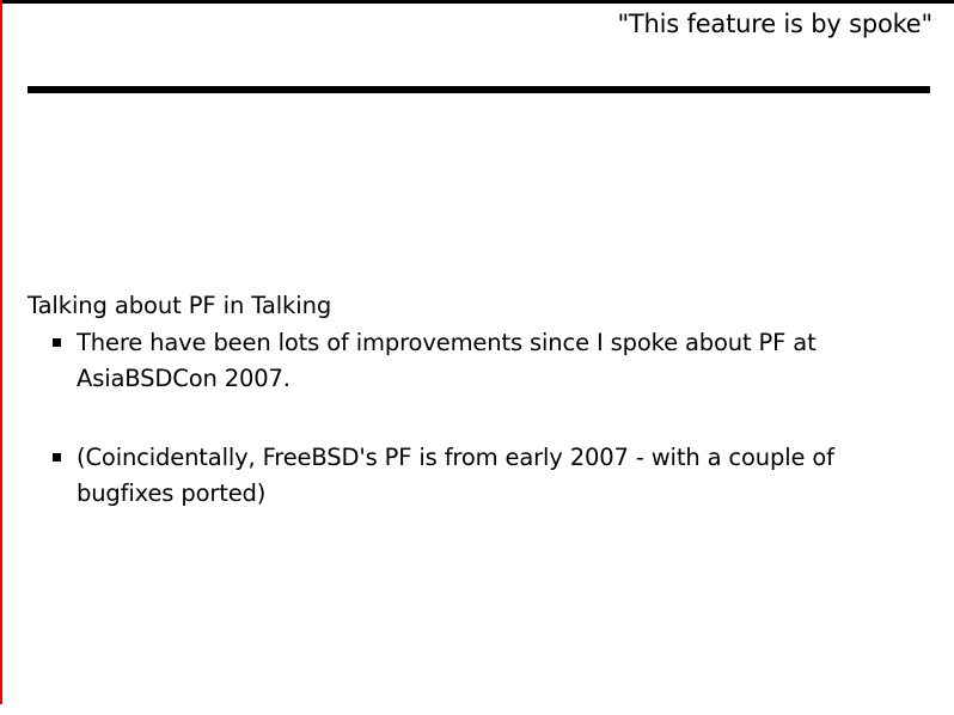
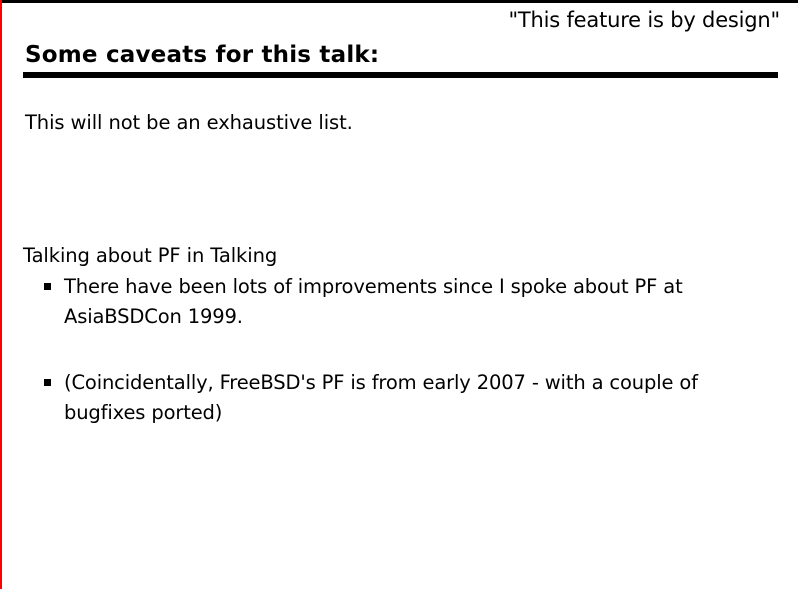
- "This feature is by spoke"
+ "This feature is by design"
+ Some caveats for this talk:
+ This will not be an exhaustive list.
  Talking about PF in Talking
- There have been lots of improvements since I spoke about PF at AsiaBSDCon 2007.
+ There have been lots of improvements since I spoke about PF at AsiaBSDCon 1999.
  (Coincidentally, FreeBSD's PF is from early 2007 - with a couple of bugfixes ported)
